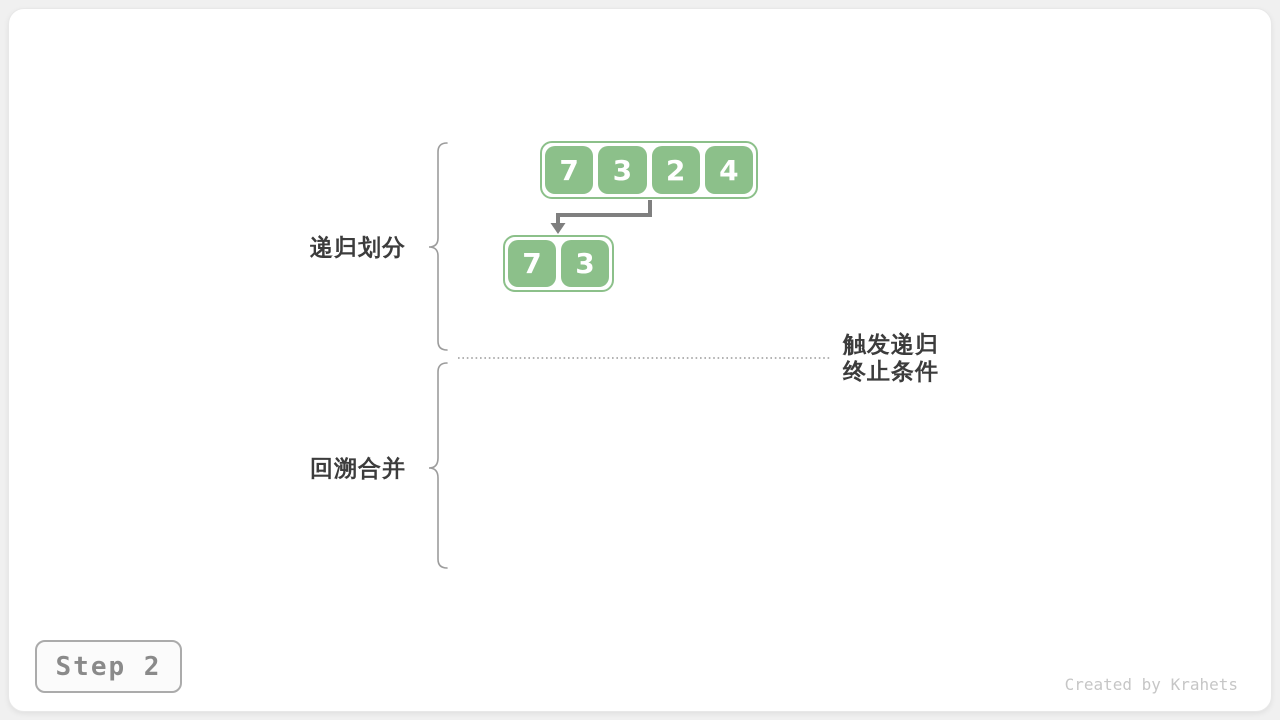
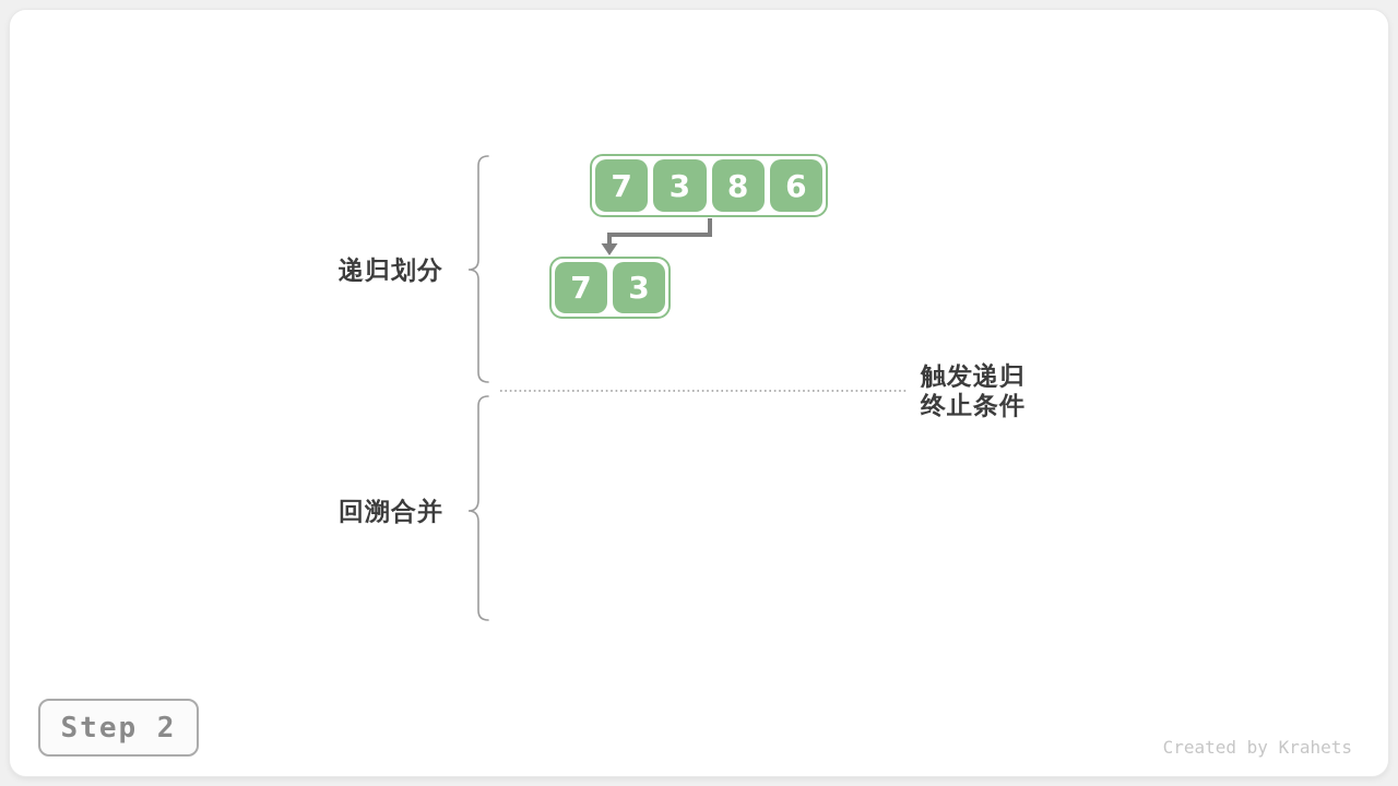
  递归划分
  回溯合并
  触发递归
  终止条件
  7
  3
- 2
+ 8
- 4
+ 6
  7
  3
  Step 2
  Created by Krahets
